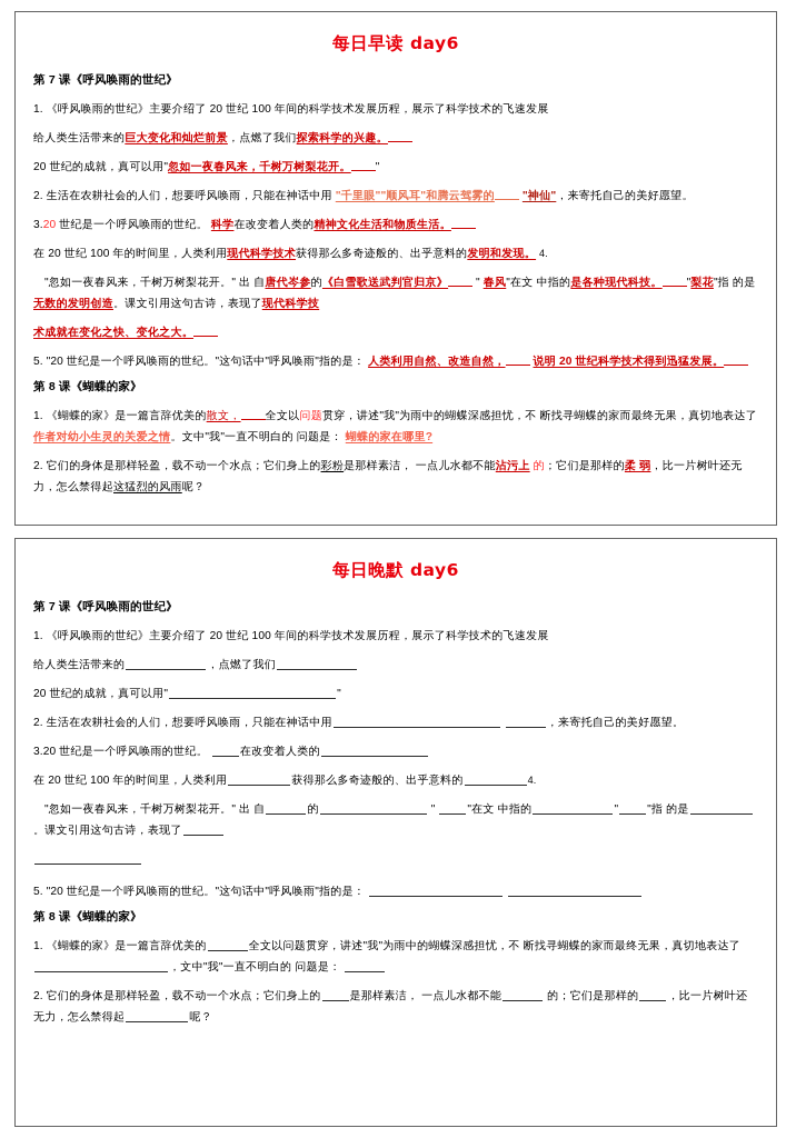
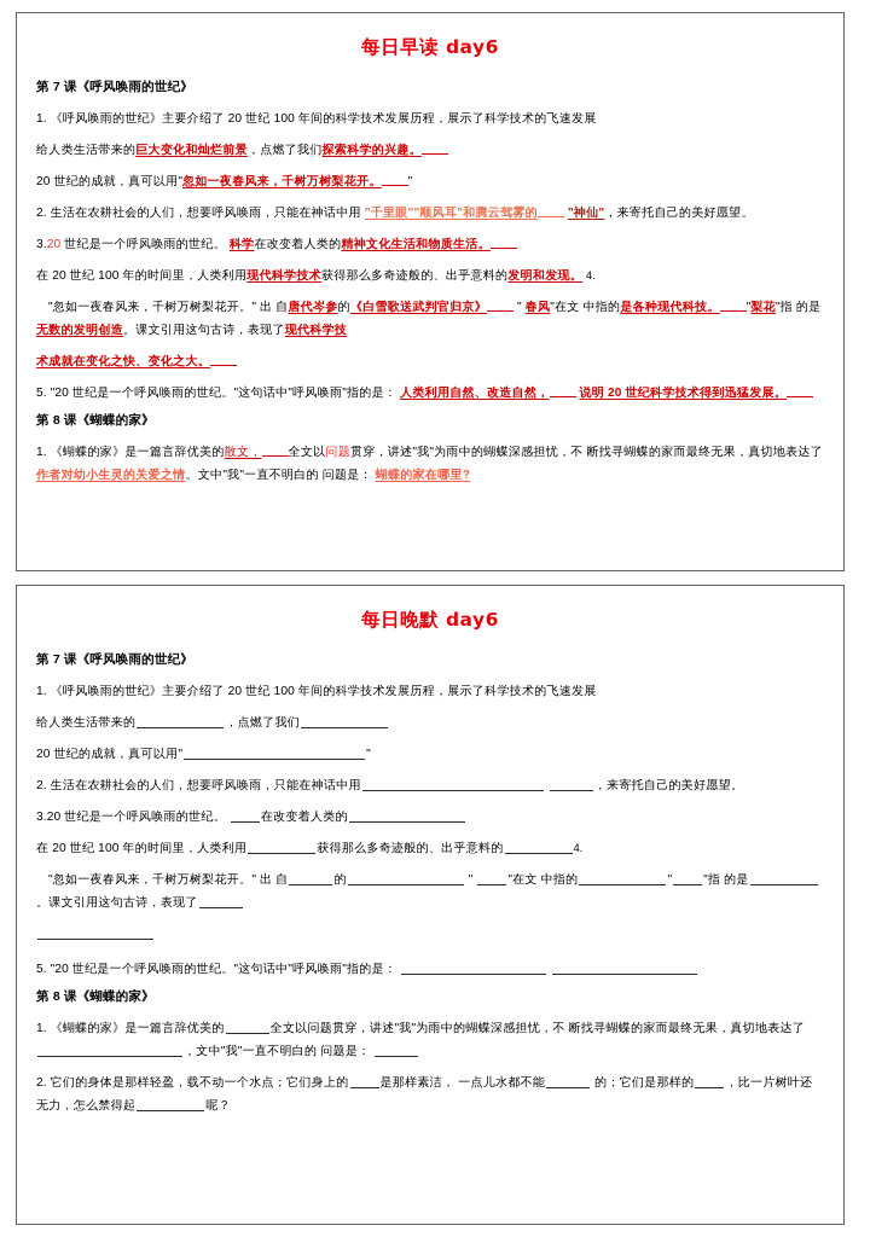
  每日早读 day6
  第 7 课《呼风唤雨的世纪》
  1. 《呼风唤雨的世纪》主要介绍了 20 世纪 100 年间的科学技术发展历程，展示了科学技术的飞速发展
  给人类生活带来的巨大变化和灿烂前景，点燃了我们探索科学的兴趣。
  20 世纪的成就，真可以用"忽如一夜春风来，千树万树梨花开。 "
  2. 生活在农耕社会的人们，想要呼风唤雨，只能在神话中用 "千里眼""顺风耳"和腾云驾雾的 "神仙"，来寄托自己的美好愿望。
  3.20 世纪是一个呼风唤雨的世纪。 科学在改变着人类的精神文化生活和物质生活。
  在 20 世纪 100 年的时间里，人类利用现代科学技术获得那么多奇迹般的、出乎意料的发明和发现。 4.
  "忽如一夜春风来，千树万树梨花开。" 出 自唐代岑参的《白雪歌送武判官归京》 " 春风"在文 中指的是各种现代科技。 "梨花"指 的是无数的发明创造。课文引用这句古诗，表现了现代科学技
  术成就在变化之快、变化之大。
  5. "20 世纪是一个呼风唤雨的世纪。"这句话中"呼风唤雨"指的是： 人类利用自然、改造自然， 说明 20 世纪科学技术得到迅猛发展。
  第 8 课《蝴蝶的家》
  1. 《蝴蝶的家》是一篇言辞优美的散文， 全文以问题贯穿，讲述"我"为雨中的蝴蝶深感担忧，不 断找寻蝴蝶的家而最终无果，真切地表达了作者对幼小生灵的关爱之情。文中"我"一直不明白的 问题是： 蝴蝶的家在哪里?
- 2. 它们的身体是那样轻盈，载不动一个水点；它们身上的彩粉是那样素洁， 一点儿水都不能沾污上 的；它们是那样的柔 弱，比一片树叶还无力，怎么禁得起这猛烈的风雨呢？
  每日晚默 day6
  第 7 课《呼风唤雨的世纪》
  1. 《呼风唤雨的世纪》主要介绍了 20 世纪 100 年间的科学技术发展历程，展示了科学技术的飞速发展
  给人类生活带来的 ，点燃了我们
  20 世纪的成就，真可以用" "
  2. 生活在农耕社会的人们，想要呼风唤雨，只能在神话中用 ，来寄托自己的美好愿望。
  3.20 世纪是一个呼风唤雨的世纪。 在改变着人类的
  在 20 世纪 100 年的时间里，人类利用 获得那么多奇迹般的、出乎意料的 4.
  "忽如一夜春风来，千树万树梨花开。" 出 自 的 " "在文 中指的 " "指 的是。课文引用这句古诗，表现了
  5. "20 世纪是一个呼风唤雨的世纪。"这句话中"呼风唤雨"指的是：
  第 8 课《蝴蝶的家》
  1. 《蝴蝶的家》是一篇言辞优美的 全文以问题贯穿，讲述"我"为雨中的蝴蝶深感担忧，不 断找寻蝴蝶的家而最终无果，真切地表达了，文中"我"一直不明白的 问题是：
  2. 它们的身体是那样轻盈，载不动一个水点；它们身上的 是那样素洁， 一点儿水都不能 的；它们是那样的 ，比一片树叶还无力，怎么禁得起 呢？
